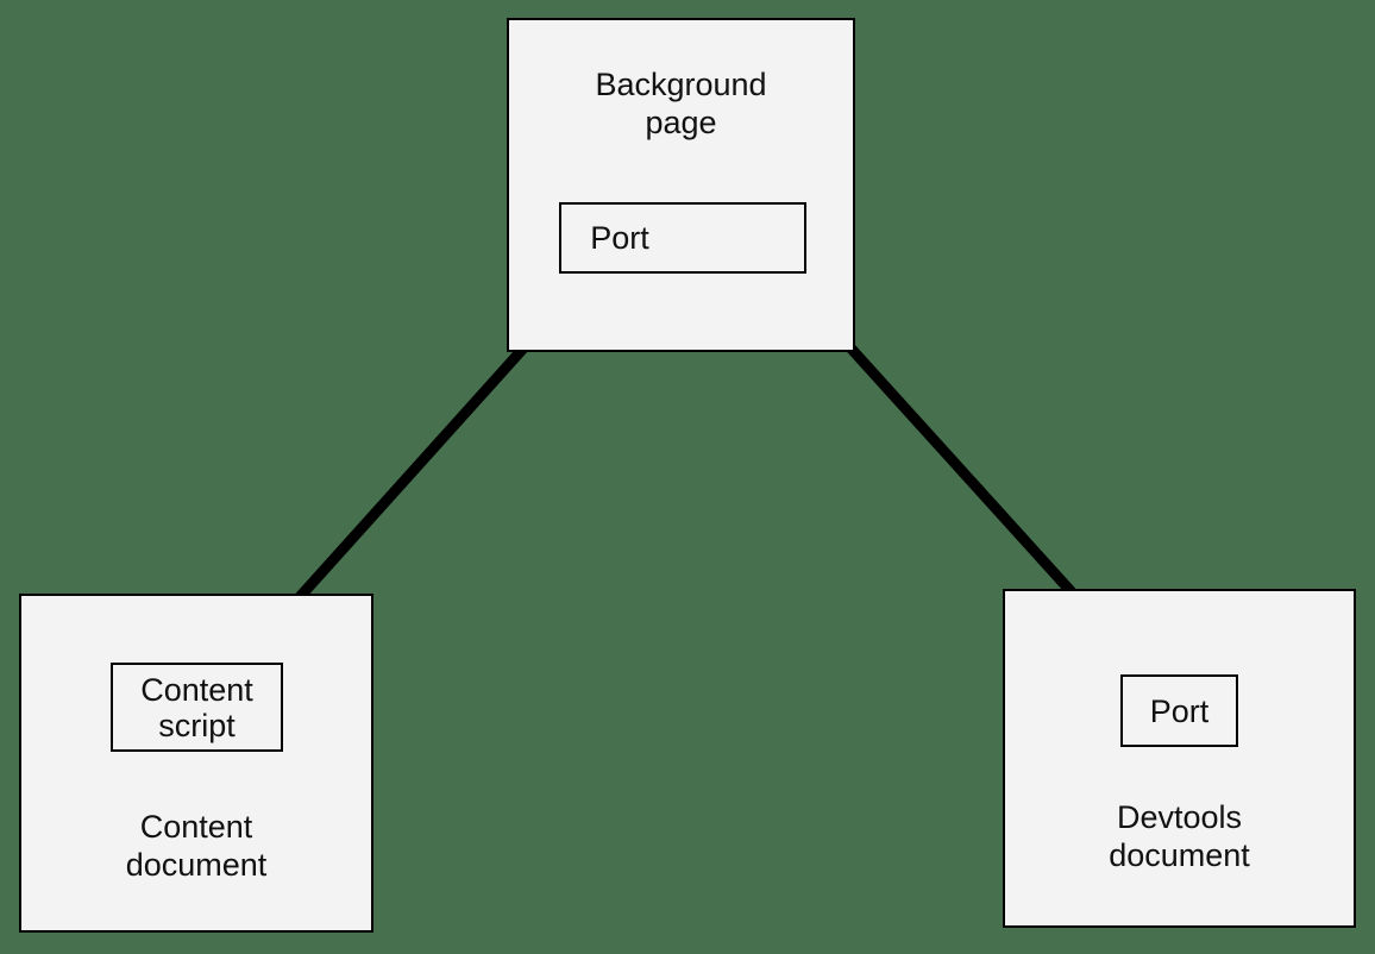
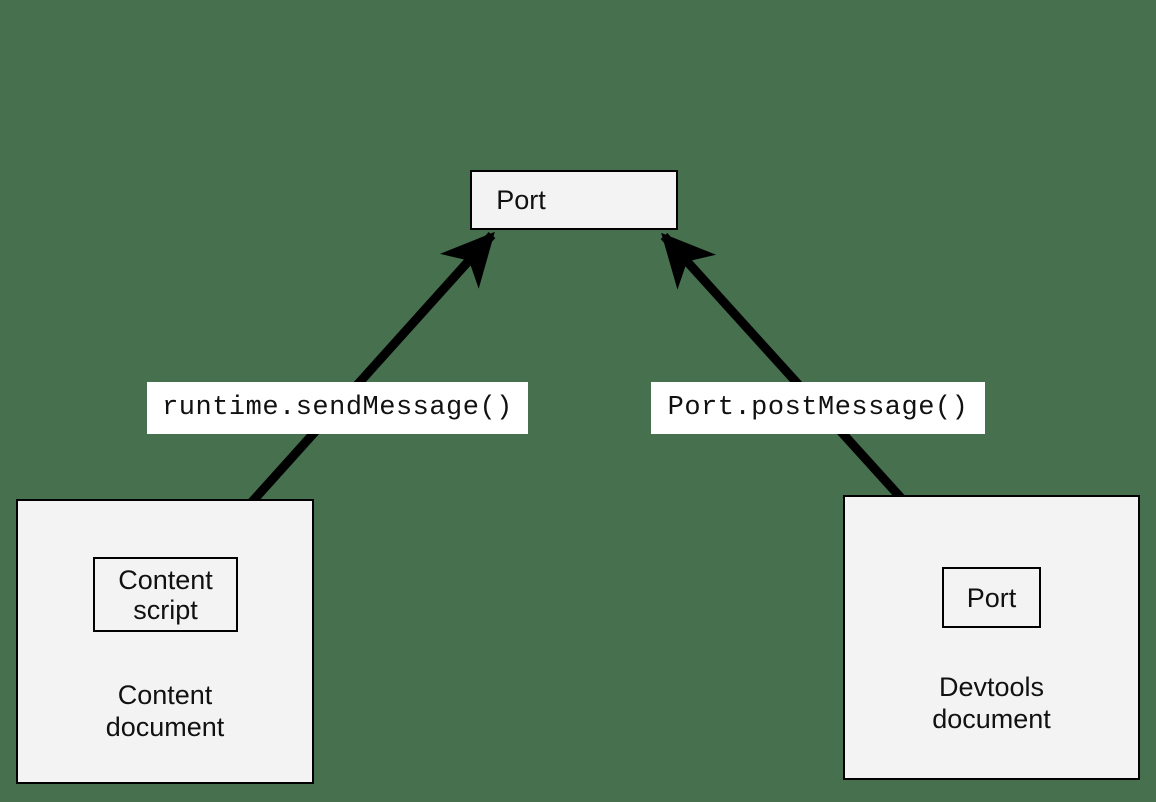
- Background
- page
  Port
  Content
  document
  Content
  script
  Devtools
  document
  Port
+ runtime.sendMessage()
+ Port.postMessage()
